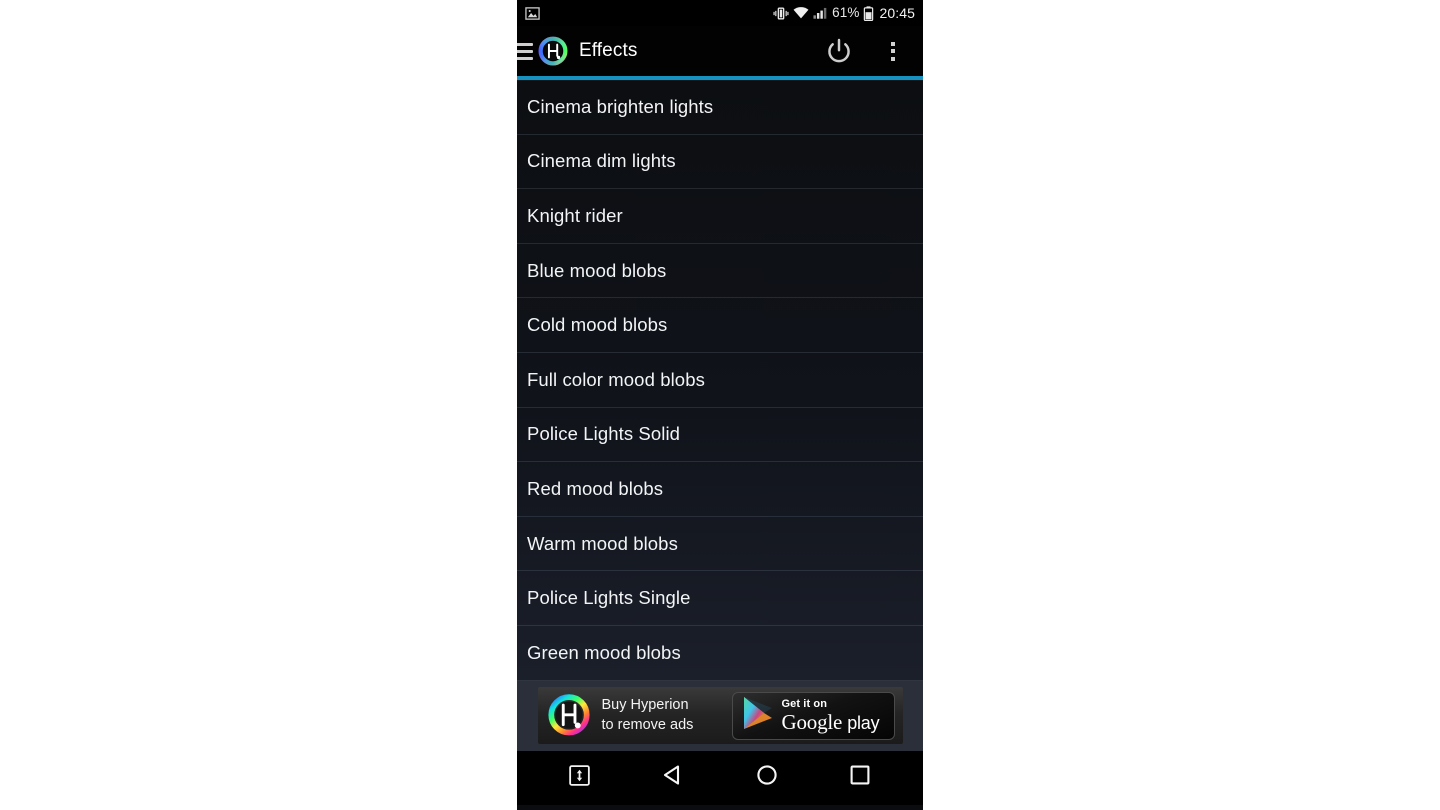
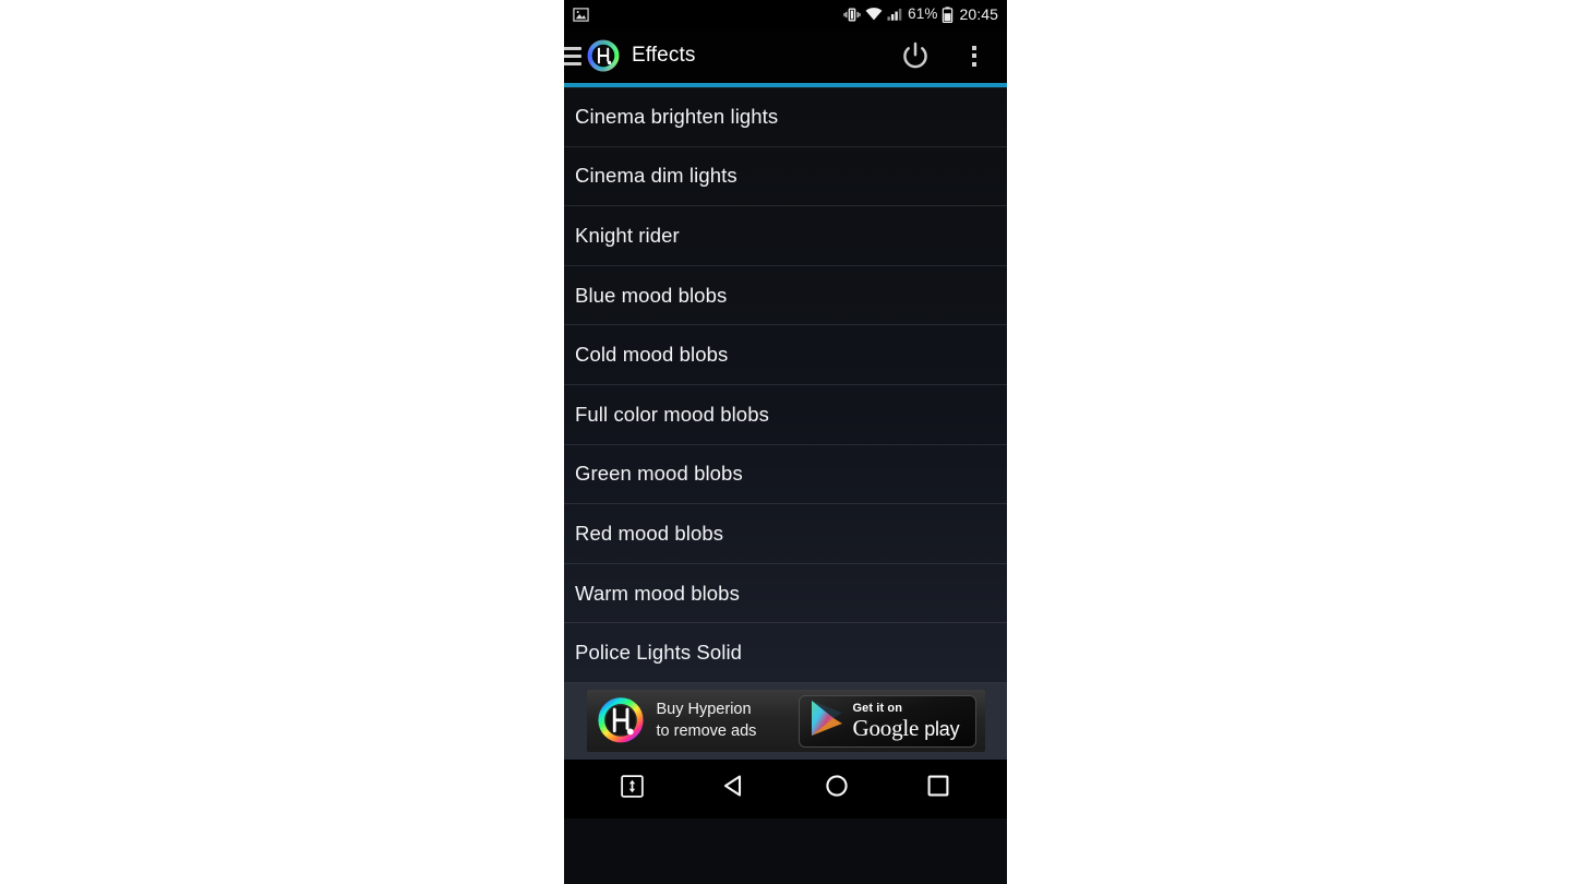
  61%
  20:45
  Effects
  Cinema brighten lights
  Cinema dim lights
  Knight rider
  Blue mood blobs
  Cold mood blobs
  Full color mood blobs
- Police Lights Solid
+ Green mood blobs
  Red mood blobs
  Warm mood blobs
- Police Lights Single
- Green mood blobs
+ Police Lights Solid
  Buy Hyperion
  to remove ads
  Get it on
  Google play
